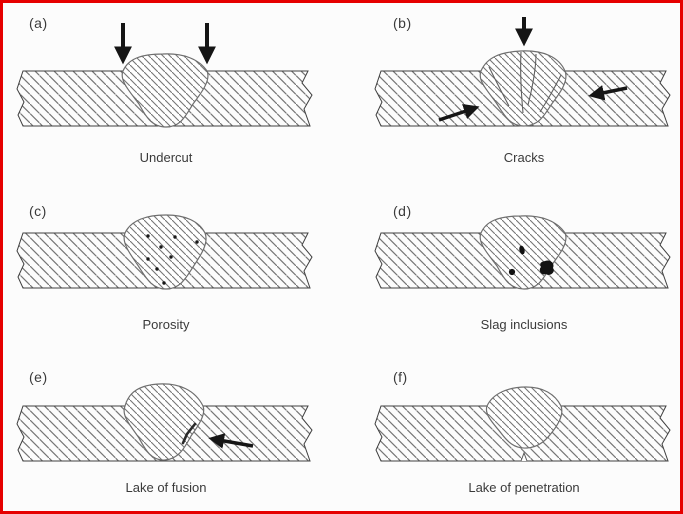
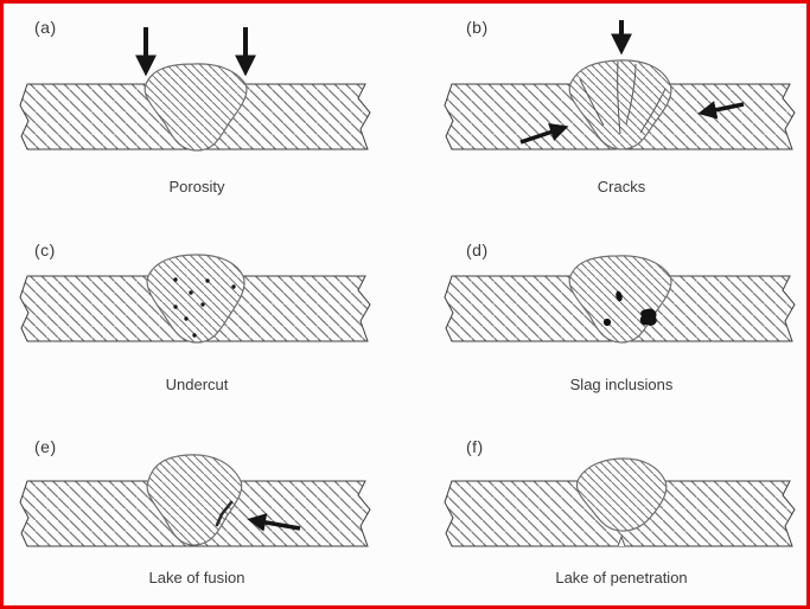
  (a)
- Undercut
+ Porosity
  (b)
  Cracks
  (c)
- Porosity
+ Undercut
  (d)
  Slag inclusions
  (e)
  Lake of fusion
  (f)
  Lake of penetration
